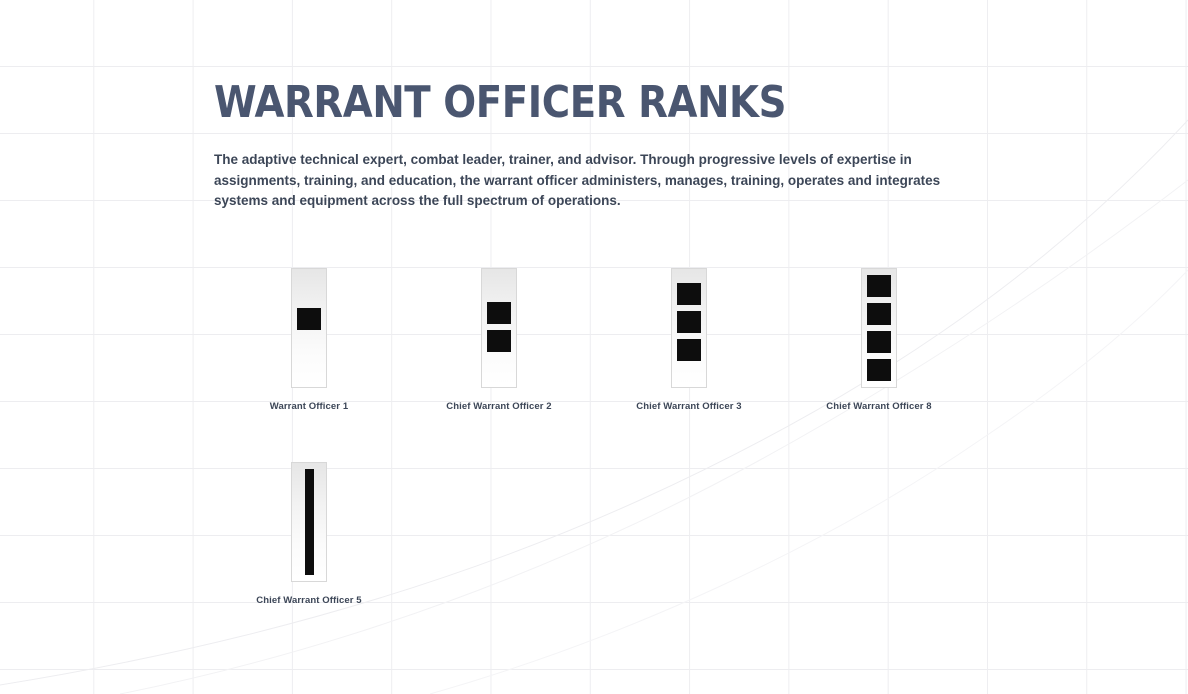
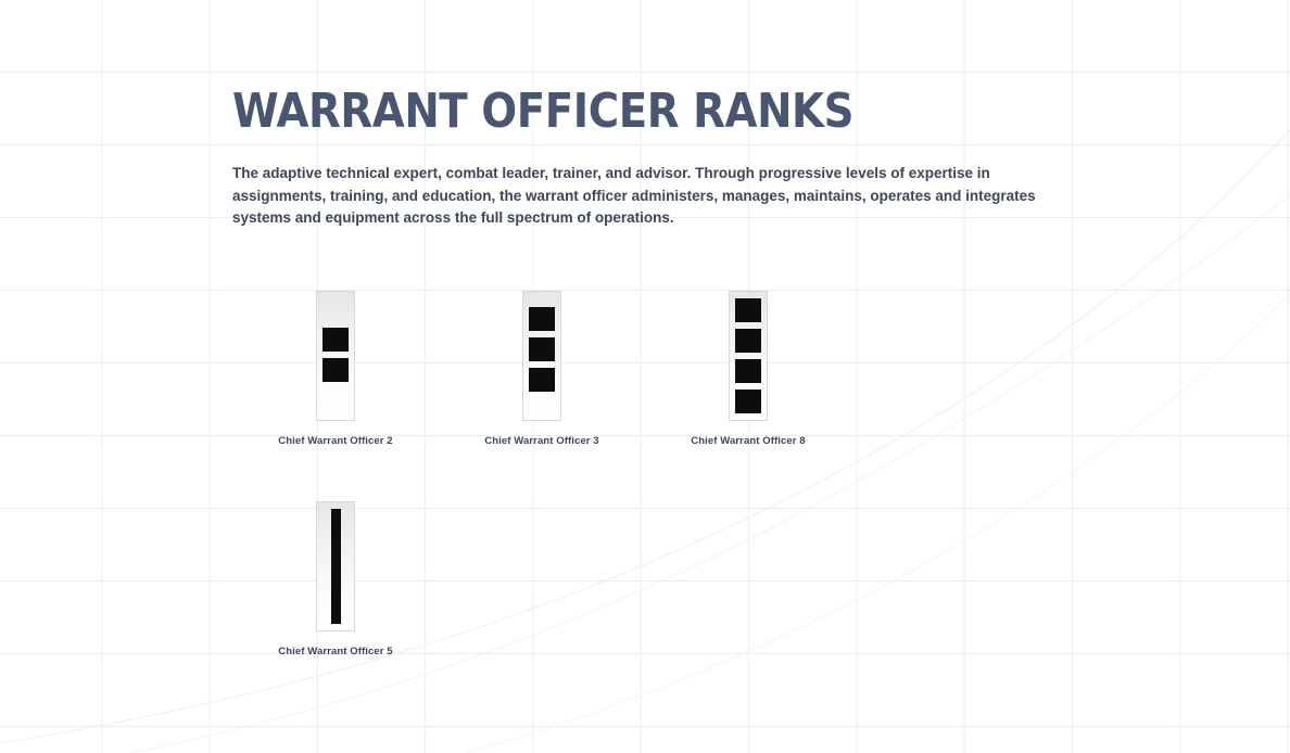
  WARRANT OFFICER RANKS
- The adaptive technical expert, combat leader, trainer, and advisor. Through progressive levels of expertise in assignments, training, and education, the warrant officer administers, manages, training, operates and integrates systems and equipment across the full spectrum of operations.
+ The adaptive technical expert, combat leader, trainer, and advisor. Through progressive levels of expertise in assignments, training, and education, the warrant officer administers, manages, maintains, operates and integrates systems and equipment across the full spectrum of operations.
- Warrant Officer 1
  Chief Warrant Officer 2
  Chief Warrant Officer 3
  Chief Warrant Officer 8
  Chief Warrant Officer 5
